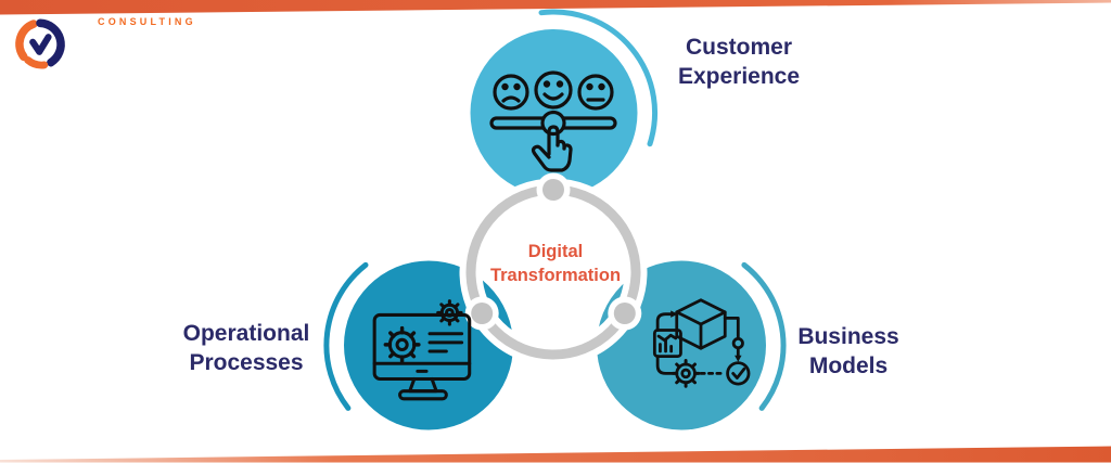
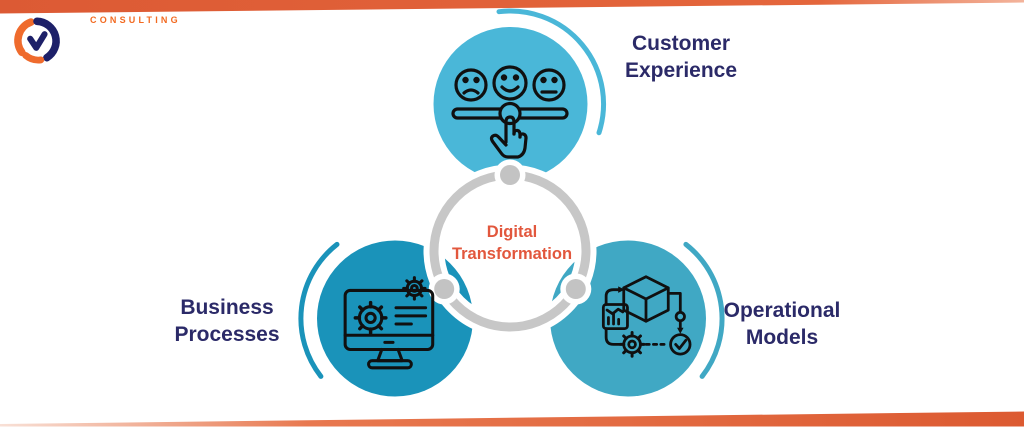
  CONSULTING
  Customer
  Experience
- Operational
+ Business
  Processes
- Business
+ Operational
  Models
  Digital
  Transformation
